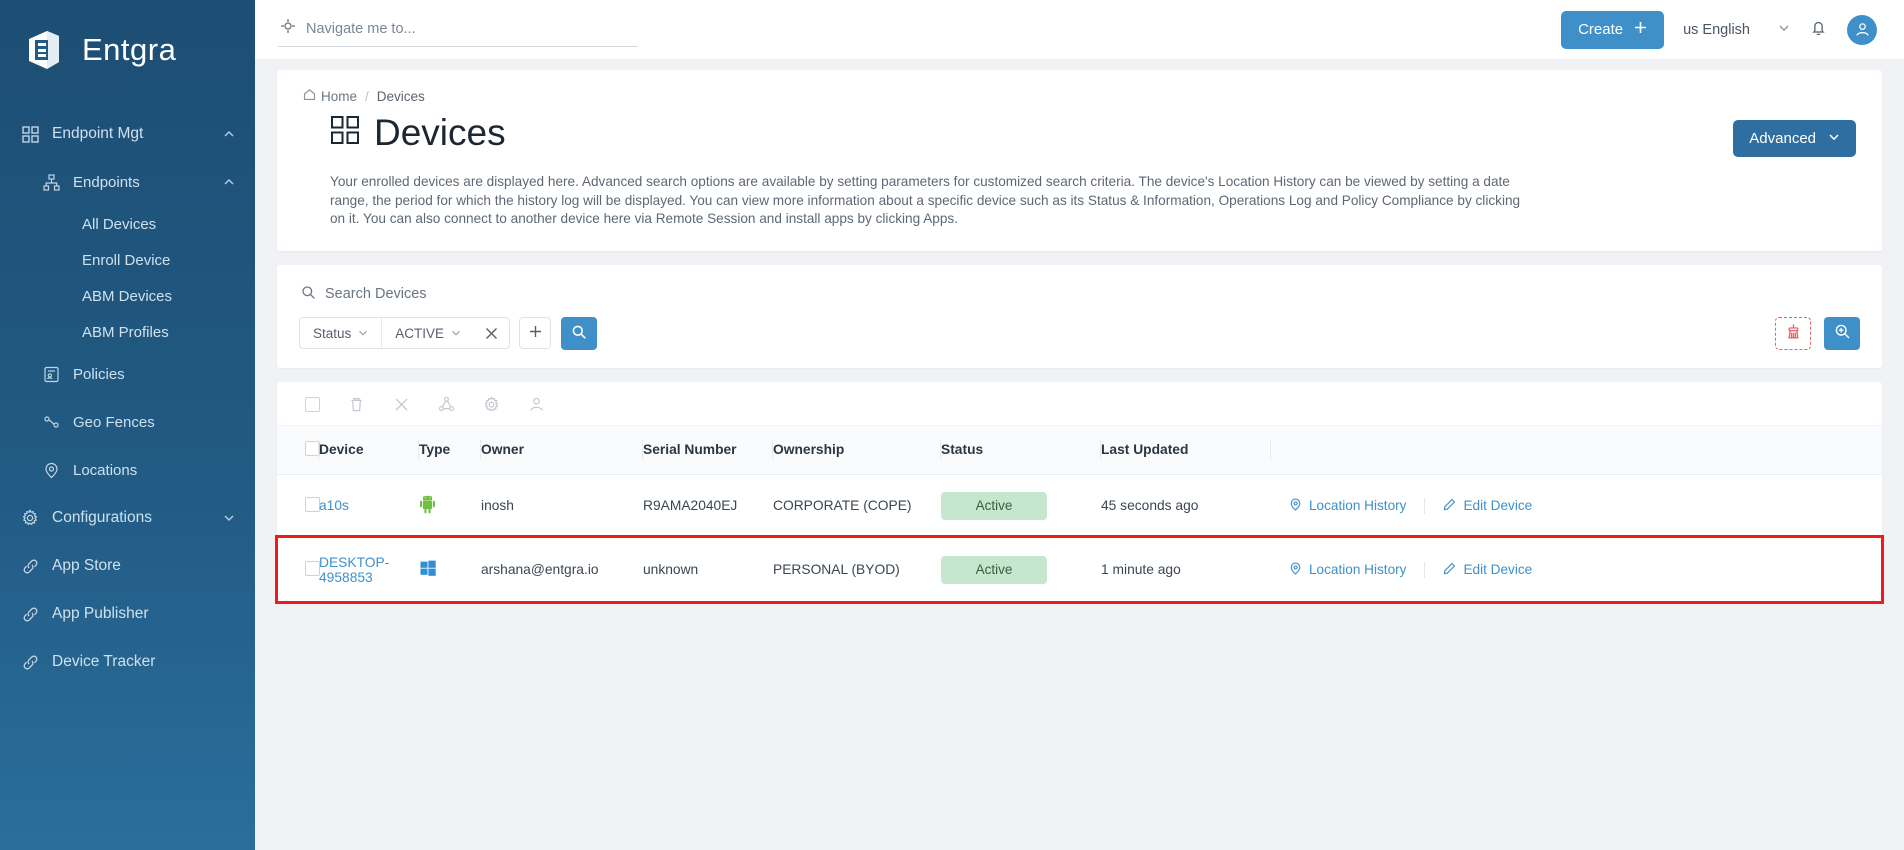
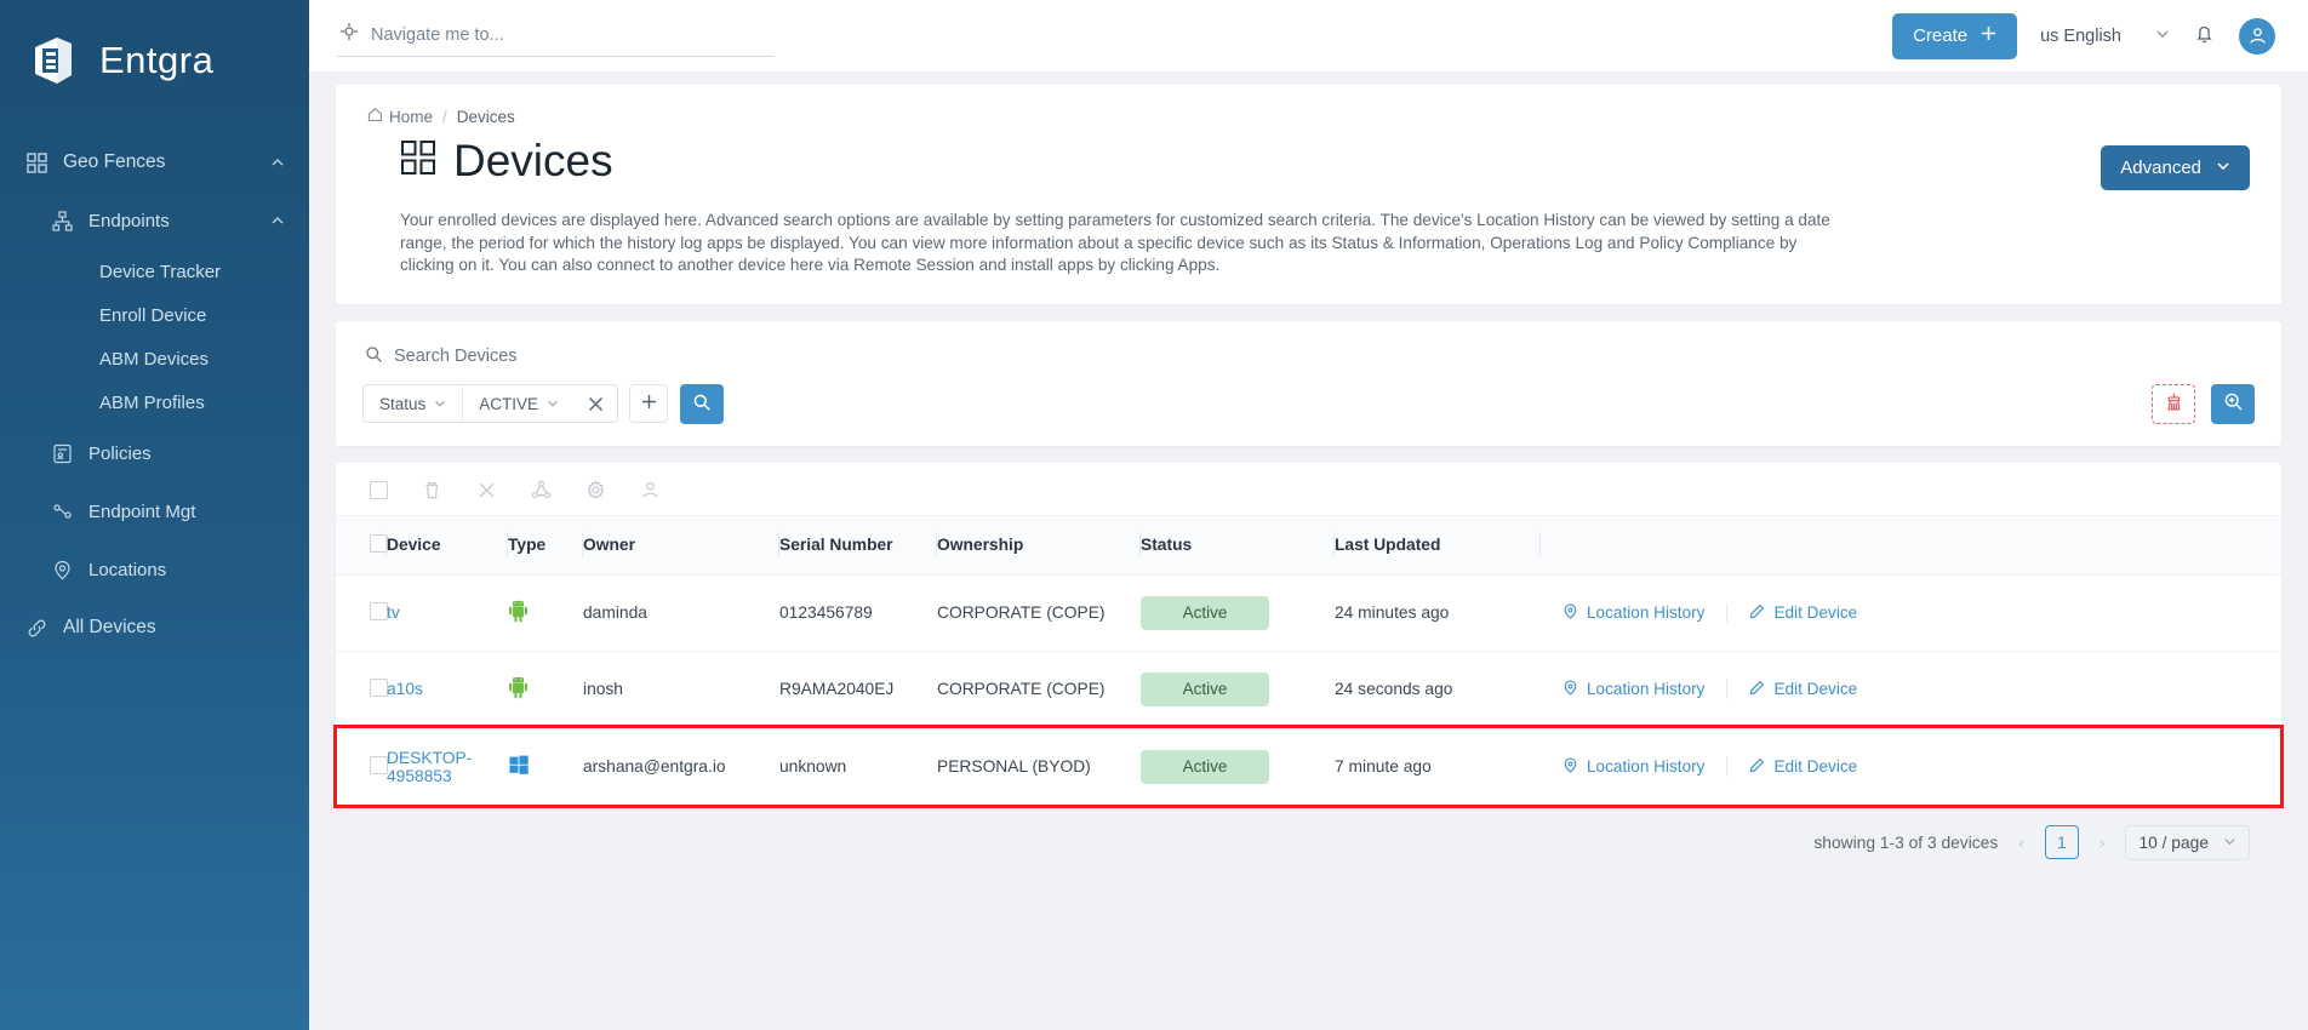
  Entgra
- Endpoint Mgt
+ Geo Fences
  Endpoints
- All Devices
+ Device Tracker
  Enroll Device
  ABM Devices
  ABM Profiles
  Policies
- Geo Fences
+ Endpoint Mgt
  Locations
- Configurations
- App Store
- App Publisher
- Device Tracker
+ All Devices
  Navigate me to...
  Create
  us English
  Home
  /
  Devices
  Devices
  Advanced
- Your enrolled devices are displayed here. Advanced search options are available by setting parameters for customized search criteria. The device's Location History can be viewed by setting a date range, the period for which the history log will be displayed. You can view more information about a specific device such as its Status & Information, Operations Log and Policy Compliance by clicking on it. You can also connect to another device here via Remote Session and install apps by clicking Apps.
+ Your enrolled devices are displayed here. Advanced search options are available by setting parameters for customized search criteria. The device's Location History can be viewed by setting a date range, the period for which the history log apps be displayed. You can view more information about a specific device such as its Status & Information, Operations Log and Policy Compliance by clicking on it. You can also connect to another device here via Remote Session and install apps by clicking Apps.
  Search Devices
  Status
  ACTIVE
  	Device	Type	Owner	Serial Number	Ownership	Status	Last Updated
+ 	tv		daminda	0123456789	CORPORATE (COPE)	Active	24 minutes ago	Location History Edit Device
- 	a10s		inosh	R9AMA2040EJ	CORPORATE (COPE)	Active	45 seconds ago	Location History Edit Device
+ 	a10s		inosh	R9AMA2040EJ	CORPORATE (COPE)	Active	24 seconds ago	Location History Edit Device
- 	DESKTOP-4958853		arshana@entgra.io	unknown	PERSONAL (BYOD)	Active	1 minute ago	Location History Edit Device
+ 	DESKTOP-4958853		arshana@entgra.io	unknown	PERSONAL (BYOD)	Active	7 minute ago	Location History Edit Device
+ showing 1-3 of 3 devices
+ ‹
+ 1
+ ›
+ 10 / page
